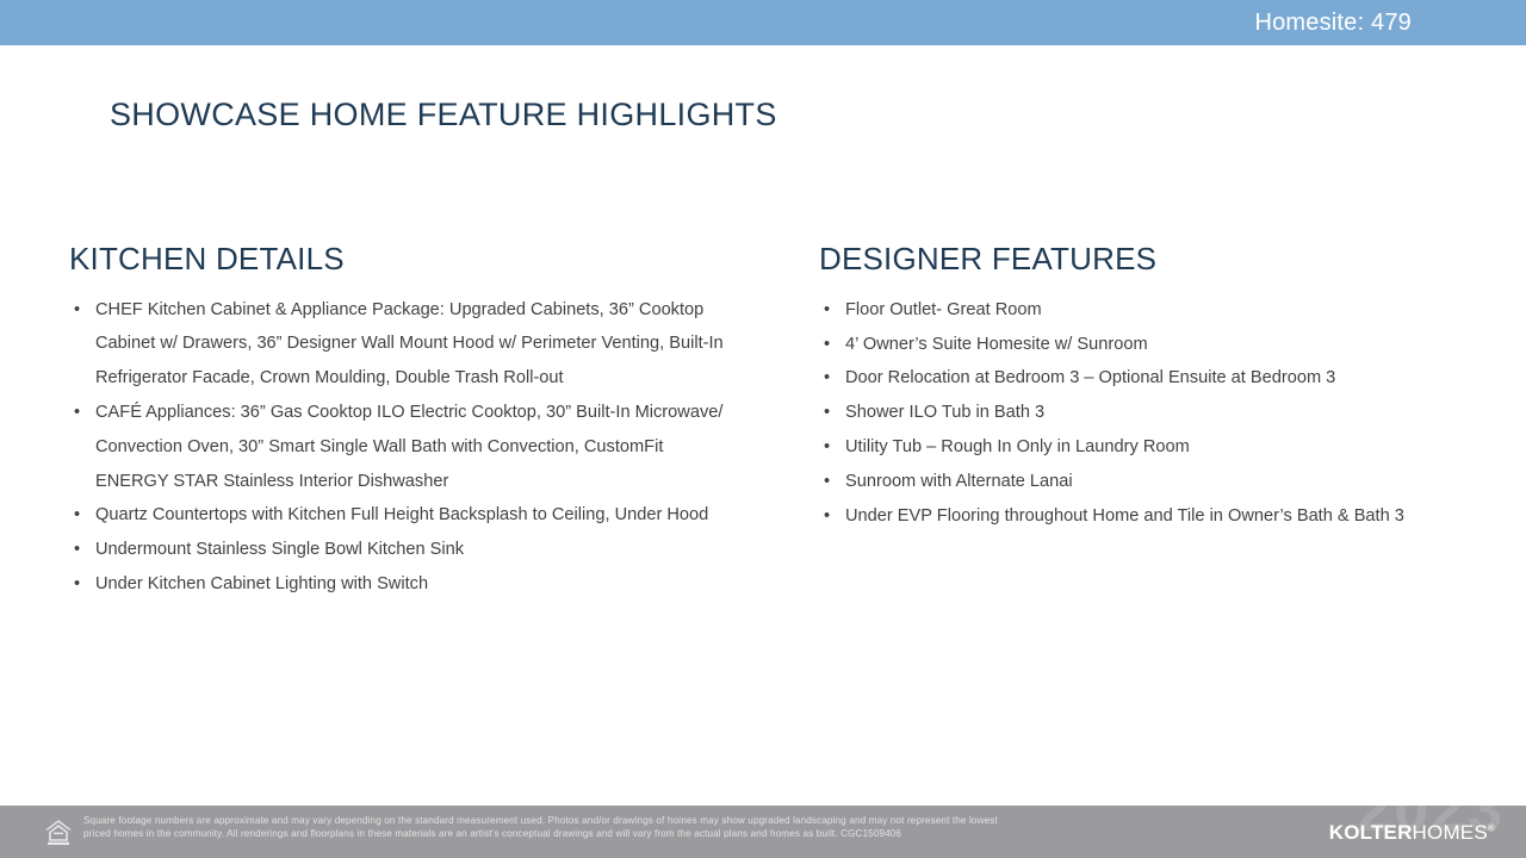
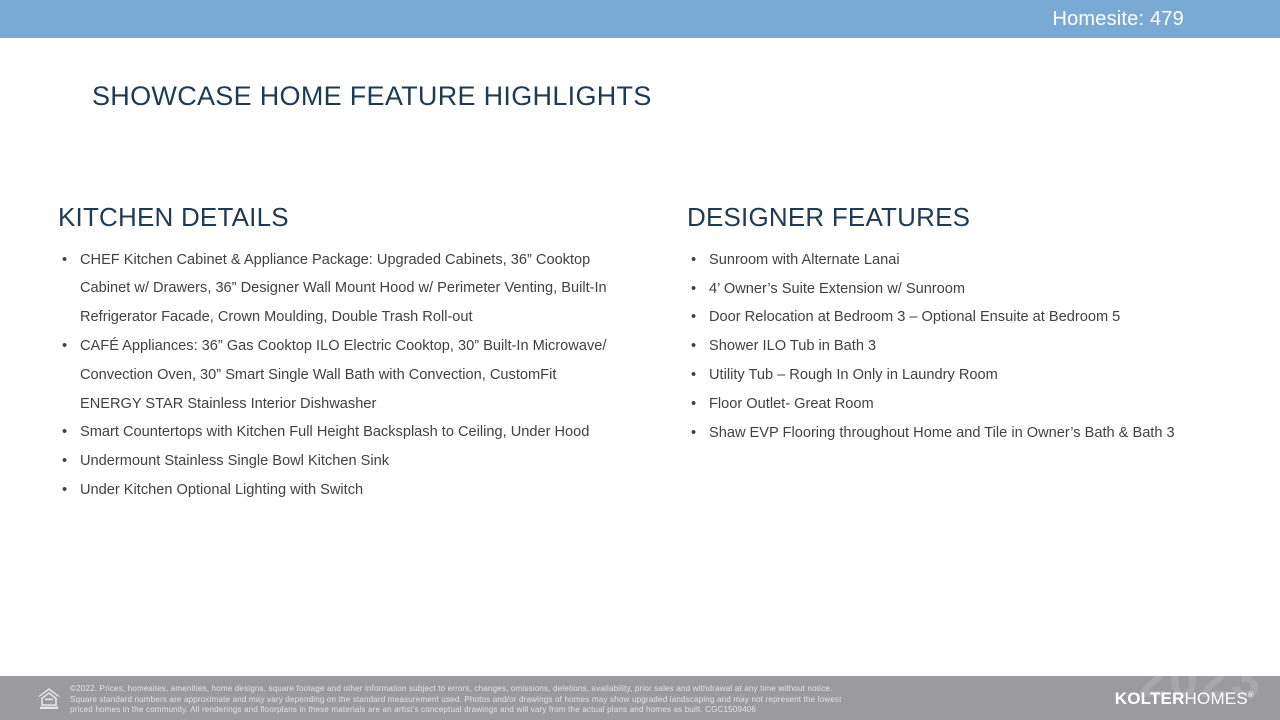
  Homesite: 479
  SHOWCASE HOME FEATURE HIGHLIGHTS
  KITCHEN DETAILS
  •
  CHEF Kitchen Cabinet & Appliance Package: Upgraded Cabinets, 36” Cooktop Cabinet w/ Drawers, 36” Designer Wall Mount Hood w/ Perimeter Venting, Built-In Refrigerator Facade, Crown Moulding, Double Trash Roll-out
  •
  CAFÉ Appliances: 36” Gas Cooktop ILO Electric Cooktop, 30” Built-In Microwave/ Convection Oven, 30” Smart Single Wall Bath with Convection, CustomFit ENERGY STAR Stainless Interior Dishwasher
  •
- Quartz Countertops with Kitchen Full Height Backsplash to Ceiling, Under Hood
+ Smart Countertops with Kitchen Full Height Backsplash to Ceiling, Under Hood
  •
  Undermount Stainless Single Bowl Kitchen Sink
  •
- Under Kitchen Cabinet Lighting with Switch
+ Under Kitchen Optional Lighting with Switch
  DESIGNER FEATURES
  •
- Floor Outlet- Great Room
+ Sunroom with Alternate Lanai
  •
- 4’ Owner’s Suite Homesite w/ Sunroom
+ 4’ Owner’s Suite Extension w/ Sunroom
  •
- Door Relocation at Bedroom 3 – Optional Ensuite at Bedroom 3
+ Door Relocation at Bedroom 3 – Optional Ensuite at Bedroom 5
  •
  Shower ILO Tub in Bath 3
  •
  Utility Tub – Rough In Only in Laundry Room
  •
- Sunroom with Alternate Lanai
+ Floor Outlet- Great Room
  •
- Under EVP Flooring throughout Home and Tile in Owner’s Bath & Bath 3
+ Shaw EVP Flooring throughout Home and Tile in Owner’s Bath & Bath 3
  2023
+ ©2022. Prices, homesites, amenities, home designs, square footage and other information subject to errors, changes, omissions, deletions, availability, prior sales and withdrawal at any time without notice.
- Square footage numbers are approximate and may vary depending on the standard measurement used. Photos and/or drawings of homes may show upgraded landscaping and may not represent the lowest
+ Square standard numbers are approximate and may vary depending on the standard measurement used. Photos and/or drawings of homes may show upgraded landscaping and may not represent the lowest
  priced homes in the community. All renderings and floorplans in these materials are an artist’s conceptual drawings and will vary from the actual plans and homes as built. CGC1509406
  KOLTERHOMES®
